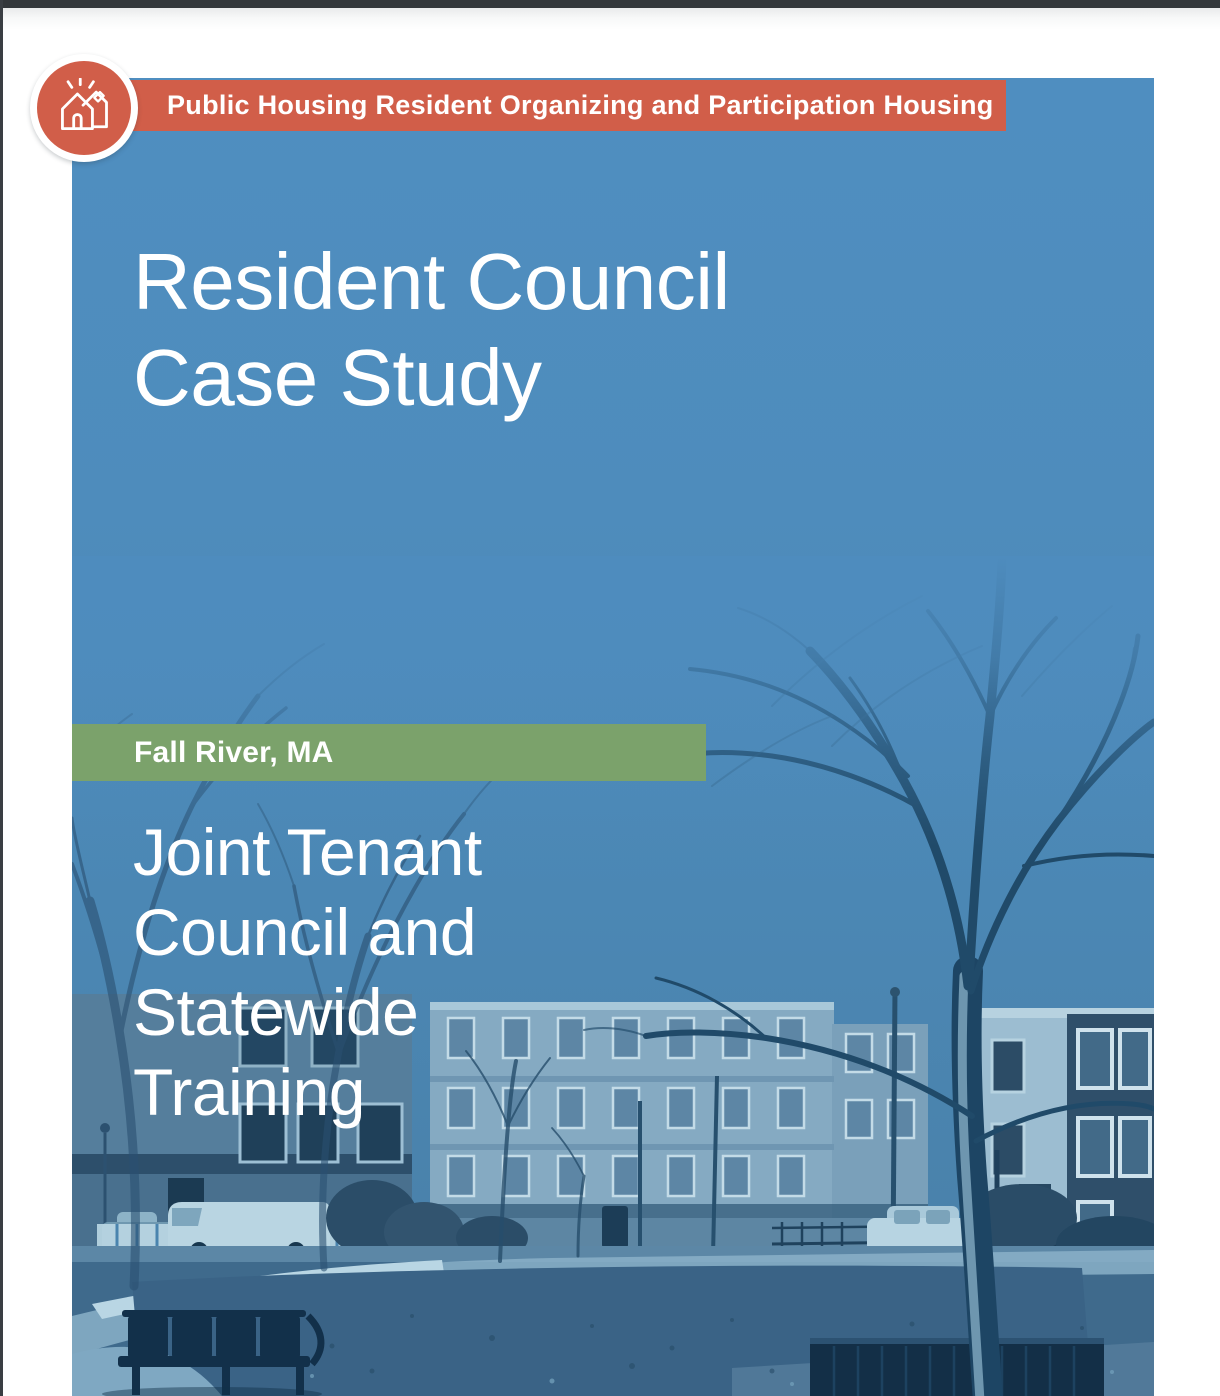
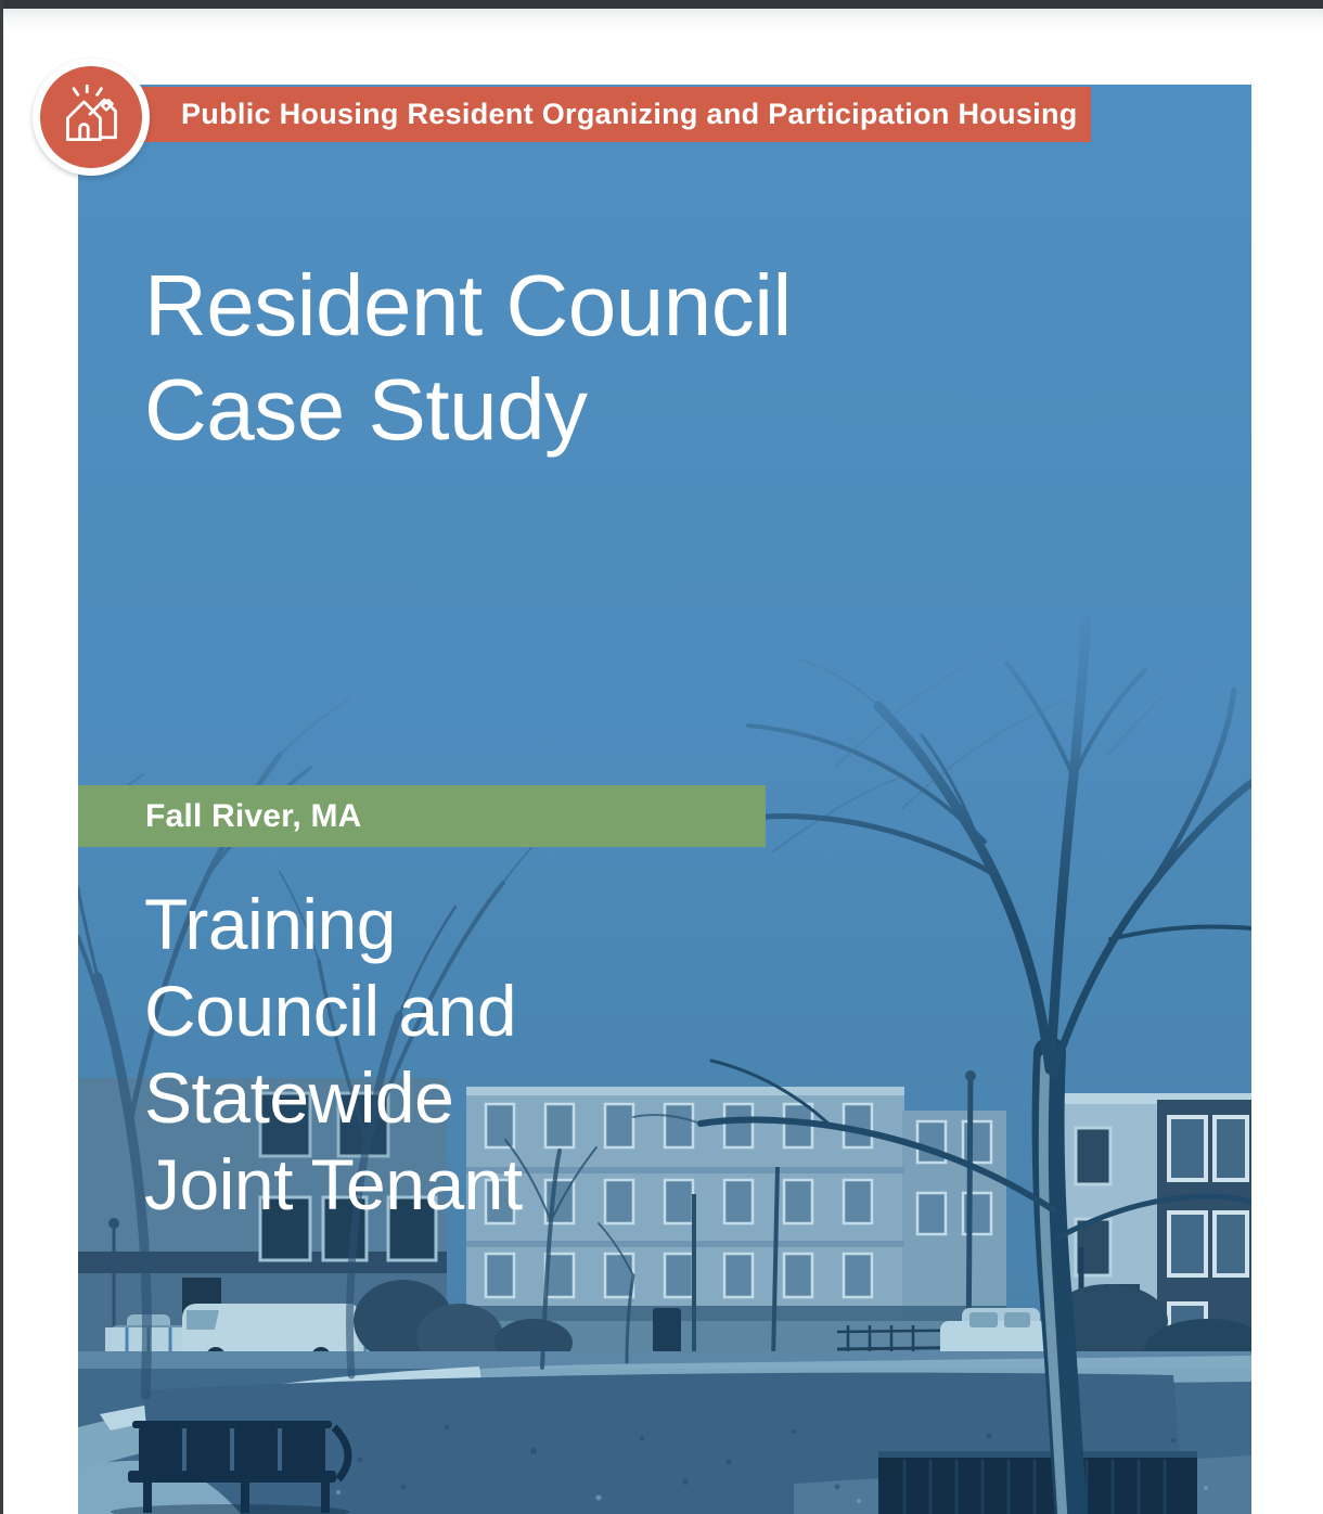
  Resident Council
  Case Study
  Fall River, MA
- Joint Tenant
+ Training
  Council and
  Statewide
- Training
+ Joint Tenant
  Public Housing Resident Organizing and Participation Housing
